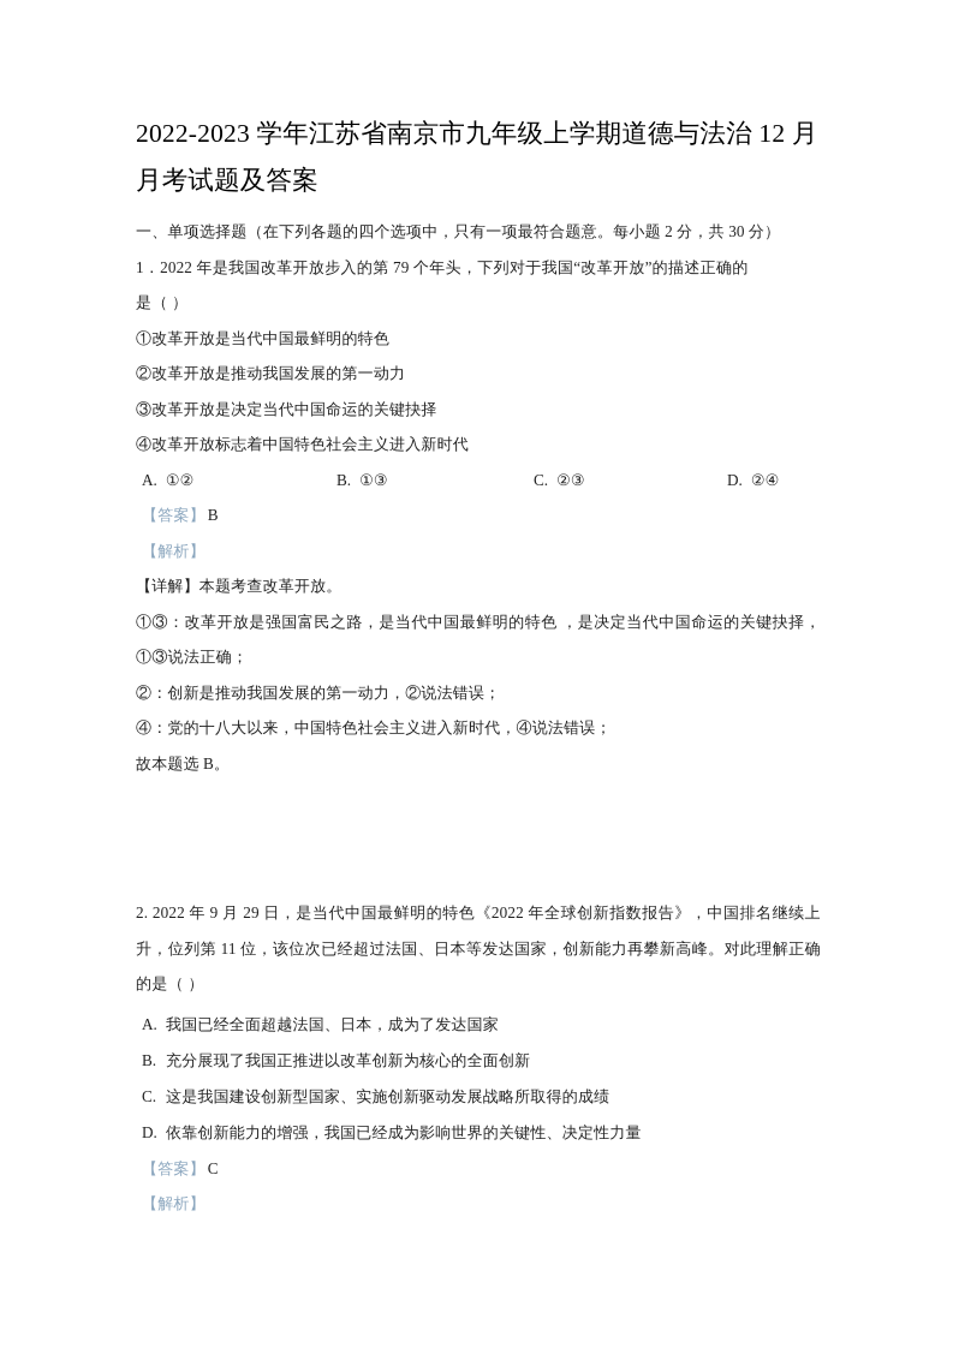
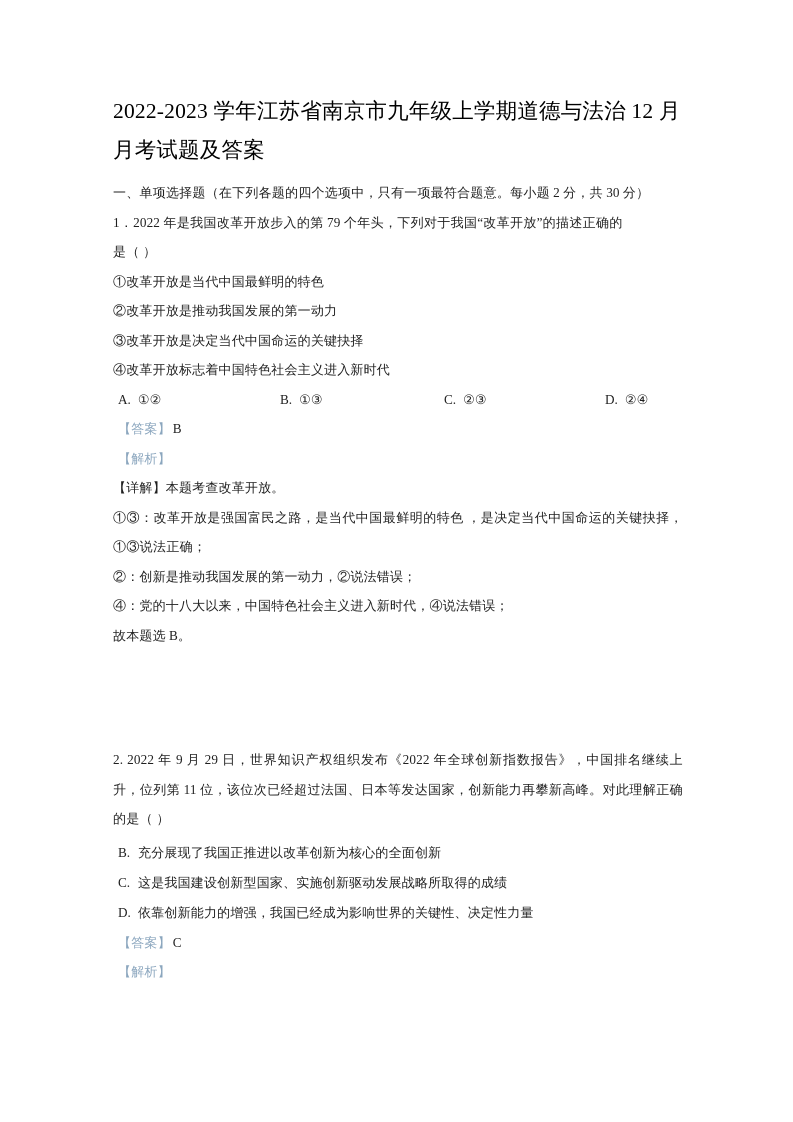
  2022-2023 学年江苏省南京市九年级上学期道德与法治 12 月月考试题及答案
  一、单项选择题（在下列各题的四个选项中，只有一项最符合题意。每小题 2 分，共 30 分）
  1．2022 年是我国改革开放步入的第 79 个年头，下列对于我国“改革开放”的描述正确的
  是（ ）
  ①改革开放是当代中国最鲜明的特色
  ②改革开放是推动我国发展的第一动力
  ③改革开放是决定当代中国命运的关键抉择
  ④改革开放标志着中国特色社会主义进入新时代
  A. ①②
  B. ①③
  C. ②③
  D. ②④
  【答案】 B
  【解析】
  【详解】本题考查改革开放。
  ①③：改革开放是强国富民之路，是当代中国最鲜明的特色 ，是决定当代中国命运的关键抉择，①③说法正确；
  ②：创新是推动我国发展的第一动力，②说法错误；
  ④：党的十八大以来，中国特色社会主义进入新时代，④说法错误；
  故本题选 B。
- 2. 2022 年 9 月 29 日，是当代中国最鲜明的特色《2022 年全球创新指数报告》，中国排名继续上升，位列第 11 位，该位次已经超过法国、日本等发达国家，创新能力再攀新高峰。对此理解正确的是（ ）
+ 2. 2022 年 9 月 29 日，世界知识产权组织发布《2022 年全球创新指数报告》，中国排名继续上升，位列第 11 位，该位次已经超过法国、日本等发达国家，创新能力再攀新高峰。对此理解正确的是（ ）
- A. 我国已经全面超越法国、日本，成为了发达国家
  B. 充分展现了我国正推进以改革创新为核心的全面创新
  C. 这是我国建设创新型国家、实施创新驱动发展战略所取得的成绩
  D. 依靠创新能力的增强，我国已经成为影响世界的关键性、决定性力量
  【答案】 C
  【解析】
